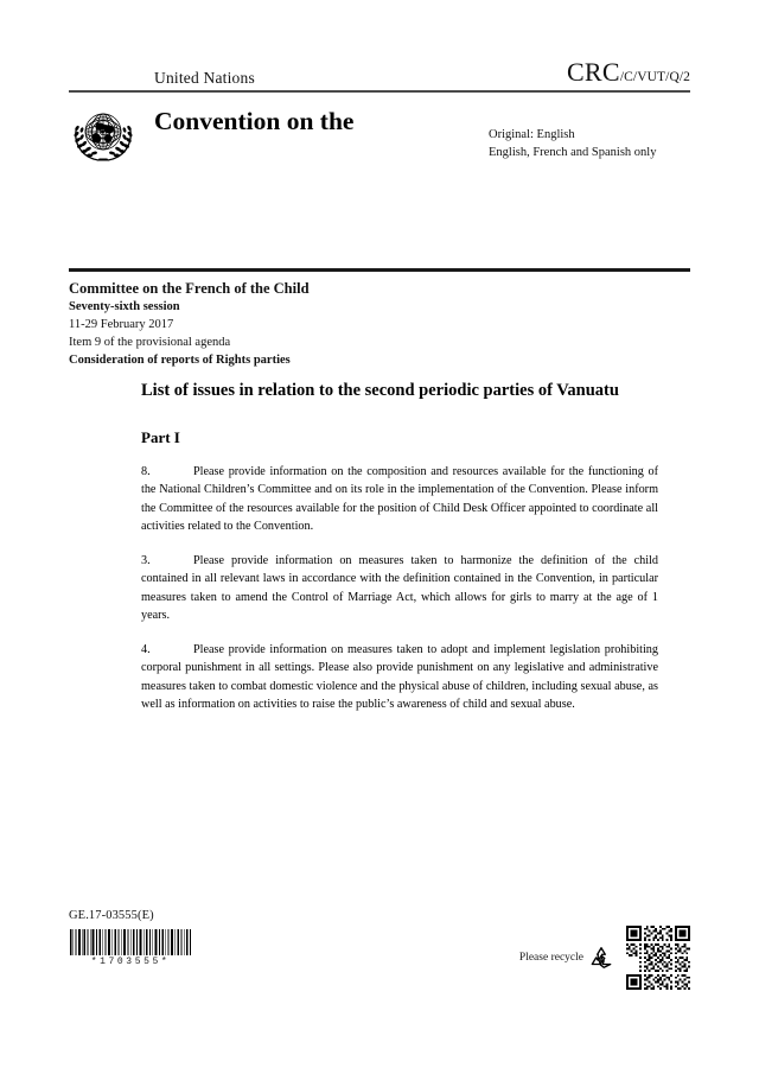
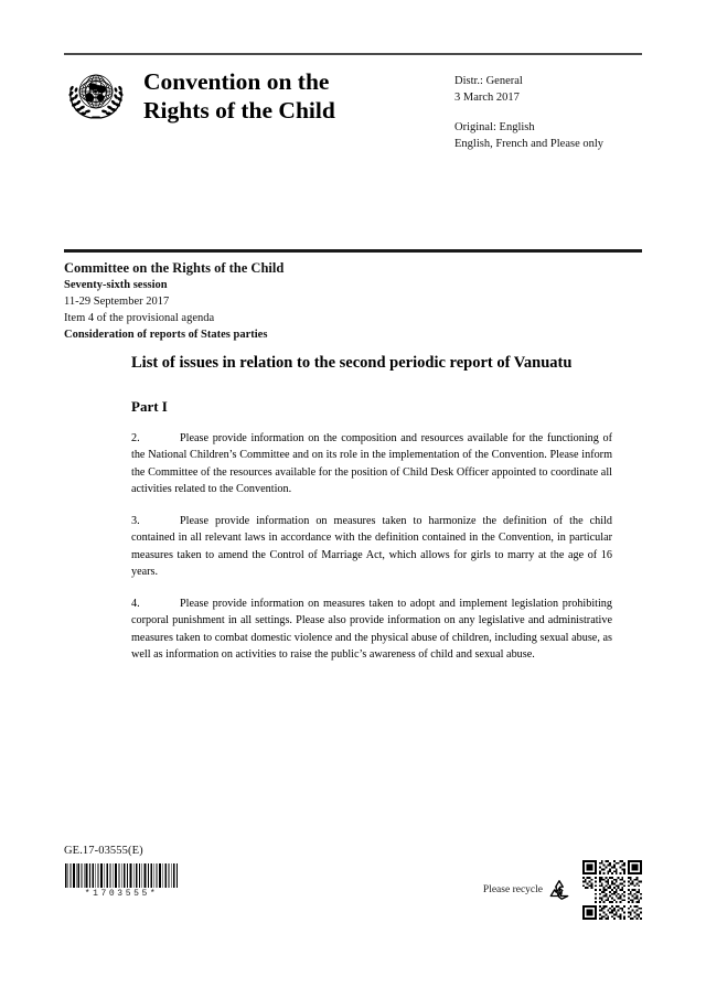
- United Nations
- CRC/C/VUT/Q/2
  Convention on the
+ Rights of the Child
+ Distr.: General
+ 3 March 2017
  Original: English
- English, French and Spanish only
+ English, French and Please only
- Committee on the French of the Child
+ Committee on the Rights of the Child
  Seventy-sixth session
- 11-29 February 2017
+ 11-29 September 2017
- Item 9 of the provisional agenda
+ Item 4 of the provisional agenda
- Consideration of reports of Rights parties
+ Consideration of reports of States parties
- List of issues in relation to the second periodic parties of Vanuatu
+ List of issues in relation to the second periodic report of Vanuatu
  Part I
- 8. Please provide information on the composition and resources available for the functioning of the National Children’s Committee and on its role in the implementation of the Convention. Please inform the Committee of the resources available for the position of Child Desk Officer appointed to coordinate all activities related to the Convention.
+ 2. Please provide information on the composition and resources available for the functioning of the National Children’s Committee and on its role in the implementation of the Convention. Please inform the Committee of the resources available for the position of Child Desk Officer appointed to coordinate all activities related to the Convention.
- 3. Please provide information on measures taken to harmonize the definition of the child contained in all relevant laws in accordance with the definition contained in the Convention, in particular measures taken to amend the Control of Marriage Act, which allows for girls to marry at the age of 1 years.
+ 3. Please provide information on measures taken to harmonize the definition of the child contained in all relevant laws in accordance with the definition contained in the Convention, in particular measures taken to amend the Control of Marriage Act, which allows for girls to marry at the age of 16 years.
- 4. Please provide information on measures taken to adopt and implement legislation prohibiting corporal punishment in all settings. Please also provide punishment on any legislative and administrative measures taken to combat domestic violence and the physical abuse of children, including sexual abuse, as well as information on activities to raise the public’s awareness of child and sexual abuse.
+ 4. Please provide information on measures taken to adopt and implement legislation prohibiting corporal punishment in all settings. Please also provide information on any legislative and administrative measures taken to combat domestic violence and the physical abuse of children, including sexual abuse, as well as information on activities to raise the public’s awareness of child and sexual abuse.
  GE.17-03555(E)
  *1703555*
  Please recycle
